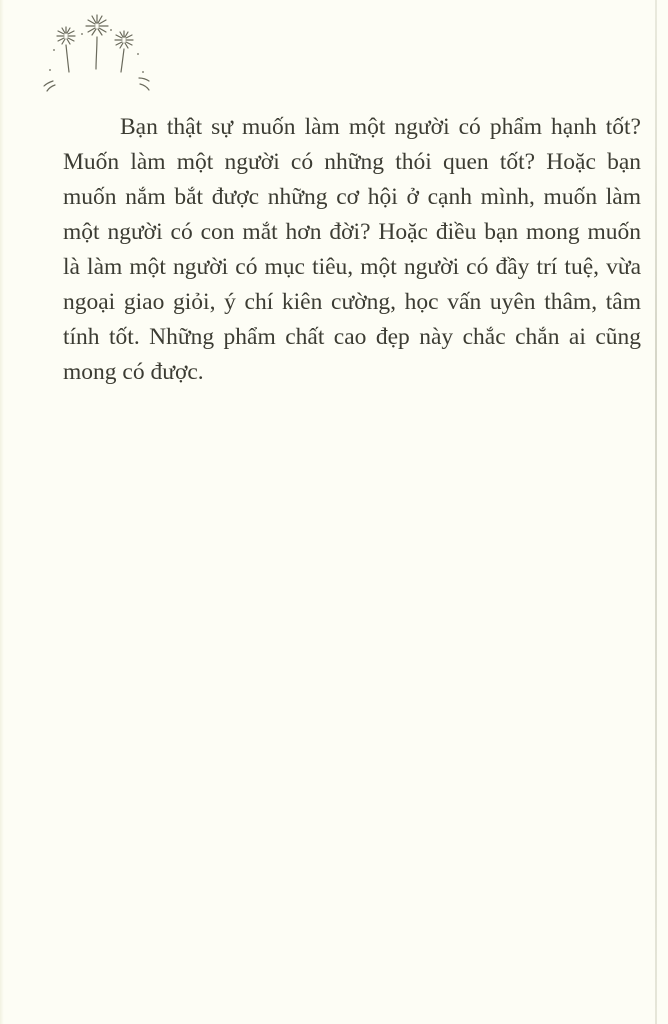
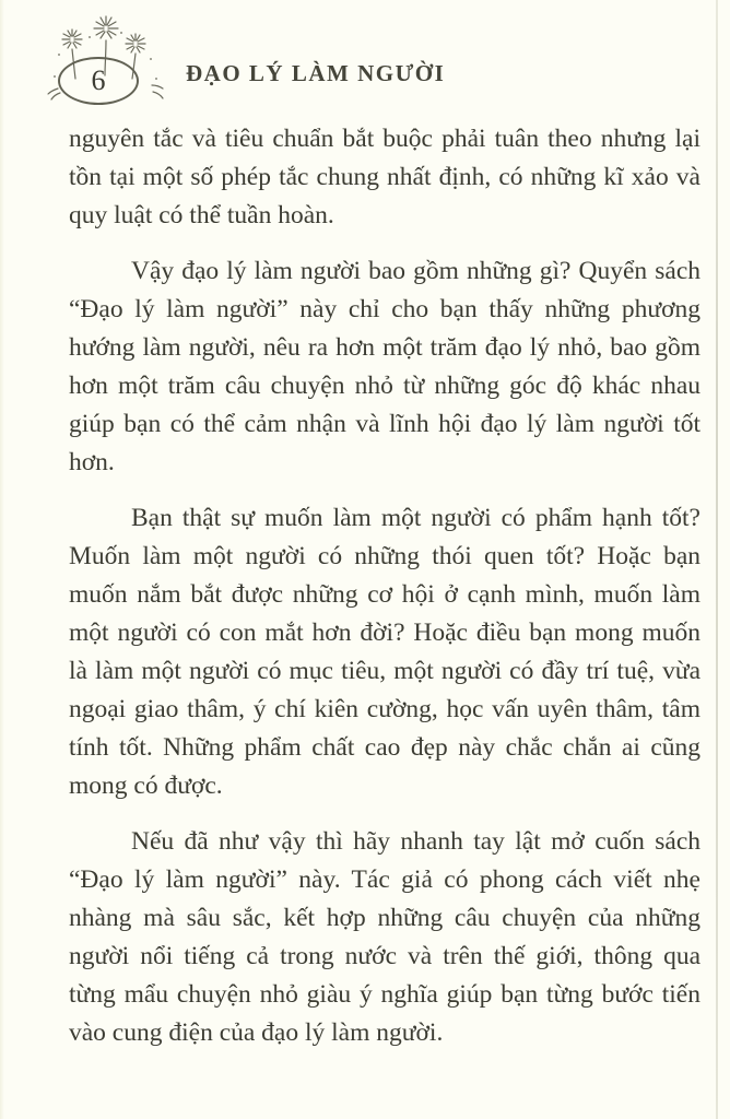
+ 6
+ ĐẠO LÝ LÀM NGƯỜI
+ nguyên tắc và tiêu chuẩn bắt buộc phải tuân theo nhưng lại tồn tại một số phép tắc chung nhất định, có những kĩ xảo và quy luật có thể tuần hoàn.
+ Vậy đạo lý làm người bao gồm những gì? Quyển sách “Đạo lý làm người” này chỉ cho bạn thấy những phương hướng làm người, nêu ra hơn một trăm đạo lý nhỏ, bao gồm hơn một trăm câu chuyện nhỏ từ những góc độ khác nhau giúp bạn có thể cảm nhận và lĩnh hội đạo lý làm người tốt hơn.
- Bạn thật sự muốn làm một người có phẩm hạnh tốt? Muốn làm một người có những thói quen tốt? Hoặc bạn muốn nắm bắt được những cơ hội ở cạnh mình, muốn làm một người có con mắt hơn đời? Hoặc điều bạn mong muốn là làm một người có mục tiêu, một người có đầy trí tuệ, vừa ngoại giao giỏi, ý chí kiên cường, học vấn uyên thâm, tâm tính tốt. Những phẩm chất cao đẹp này chắc chắn ai cũng mong có được.
+ Bạn thật sự muốn làm một người có phẩm hạnh tốt? Muốn làm một người có những thói quen tốt? Hoặc bạn muốn nắm bắt được những cơ hội ở cạnh mình, muốn làm một người có con mắt hơn đời? Hoặc điều bạn mong muốn là làm một người có mục tiêu, một người có đầy trí tuệ, vừa ngoại giao thâm, ý chí kiên cường, học vấn uyên thâm, tâm tính tốt. Những phẩm chất cao đẹp này chắc chắn ai cũng mong có được.
+ Nếu đã như vậy thì hãy nhanh tay lật mở cuốn sách “Đạo lý làm người” này. Tác giả có phong cách viết nhẹ nhàng mà sâu sắc, kết hợp những câu chuyện của những người nổi tiếng cả trong nước và trên thế giới, thông qua từng mẩu chuyện nhỏ giàu ý nghĩa giúp bạn từng bước tiến vào cung điện của đạo lý làm người.
